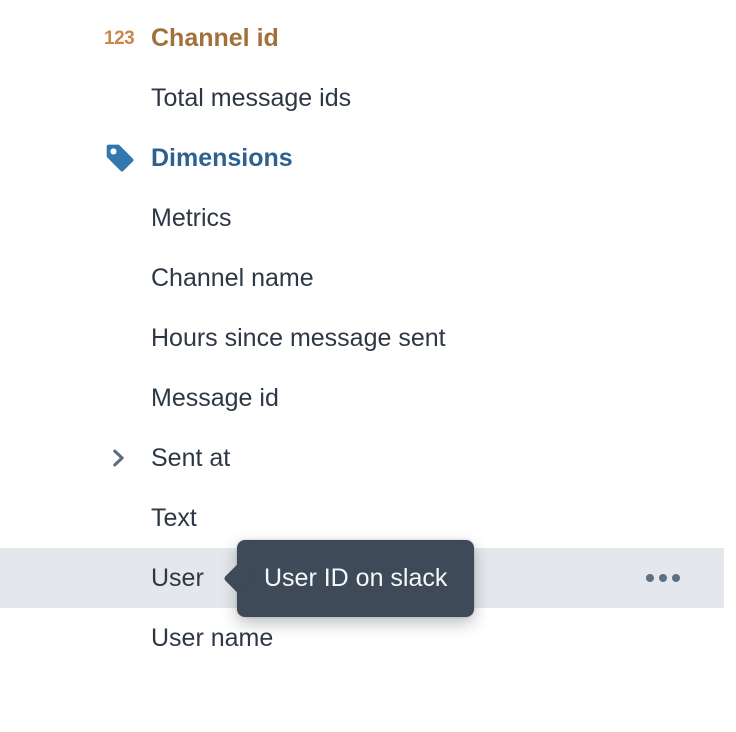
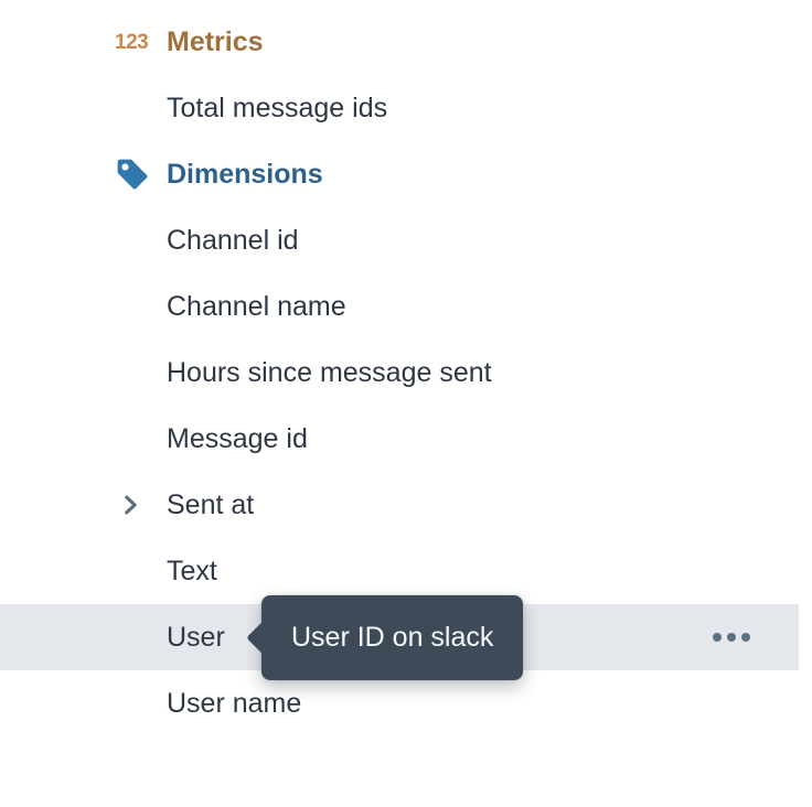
  123
- Channel id
+ Metrics
  Total message ids
  Dimensions
- Metrics
+ Channel id
  Channel name
  Hours since message sent
  Message id
  Sent at
  Text
  User
  User ID on slack
  User name
